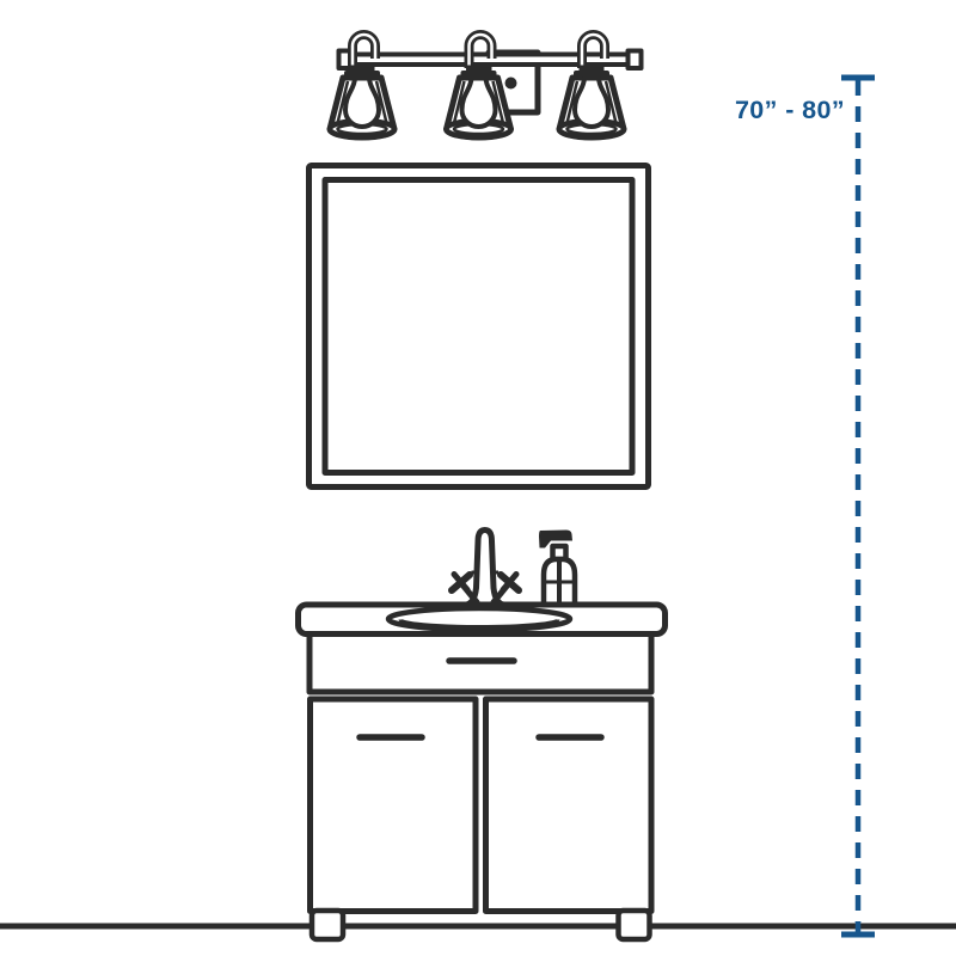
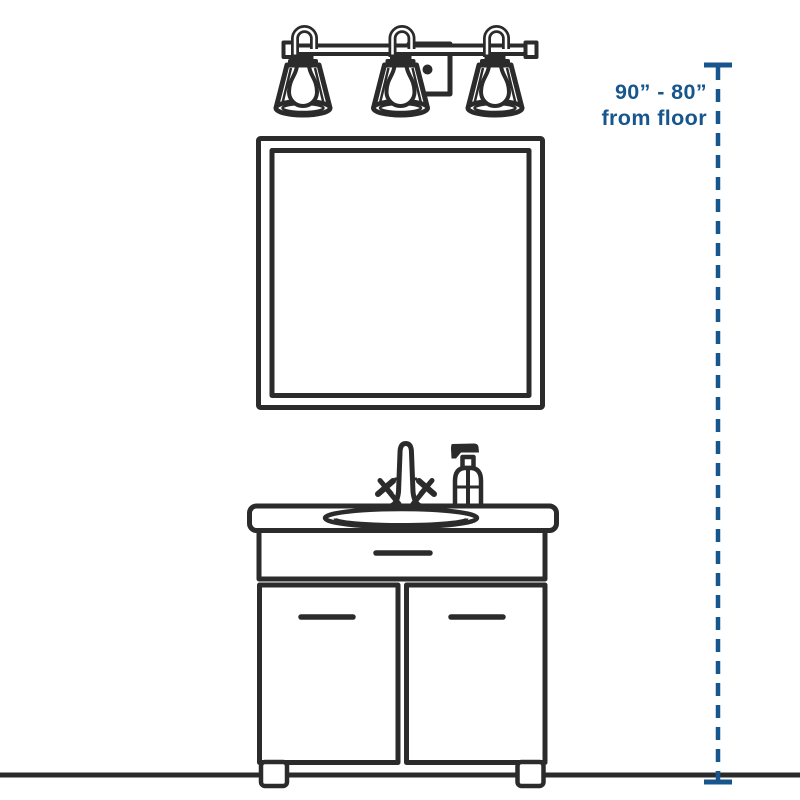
- 70” - 80”
+ 90” - 80”
+ from floor
